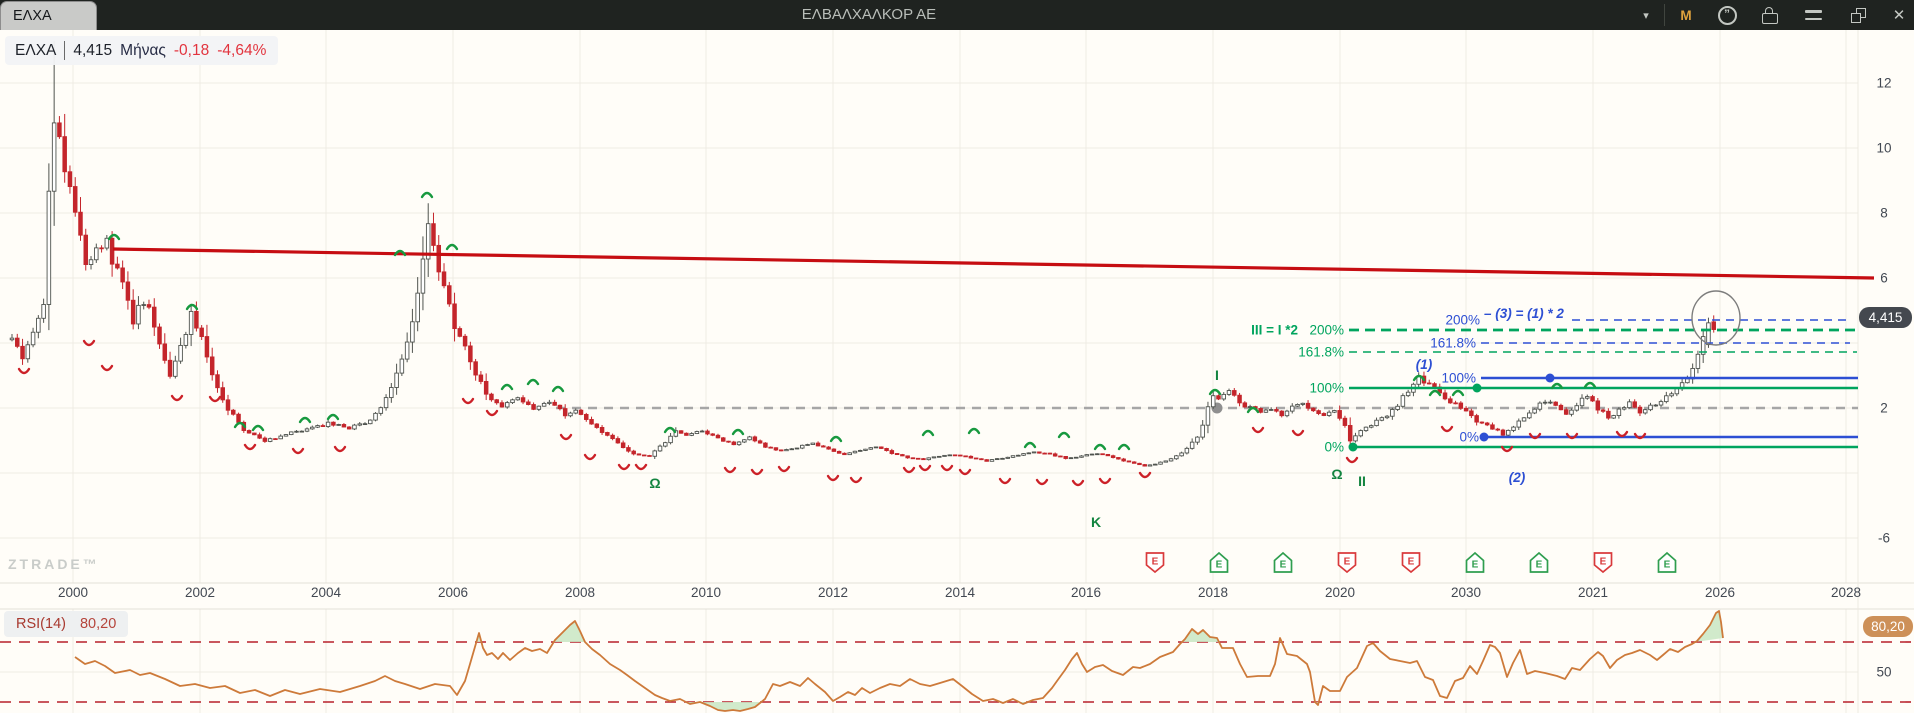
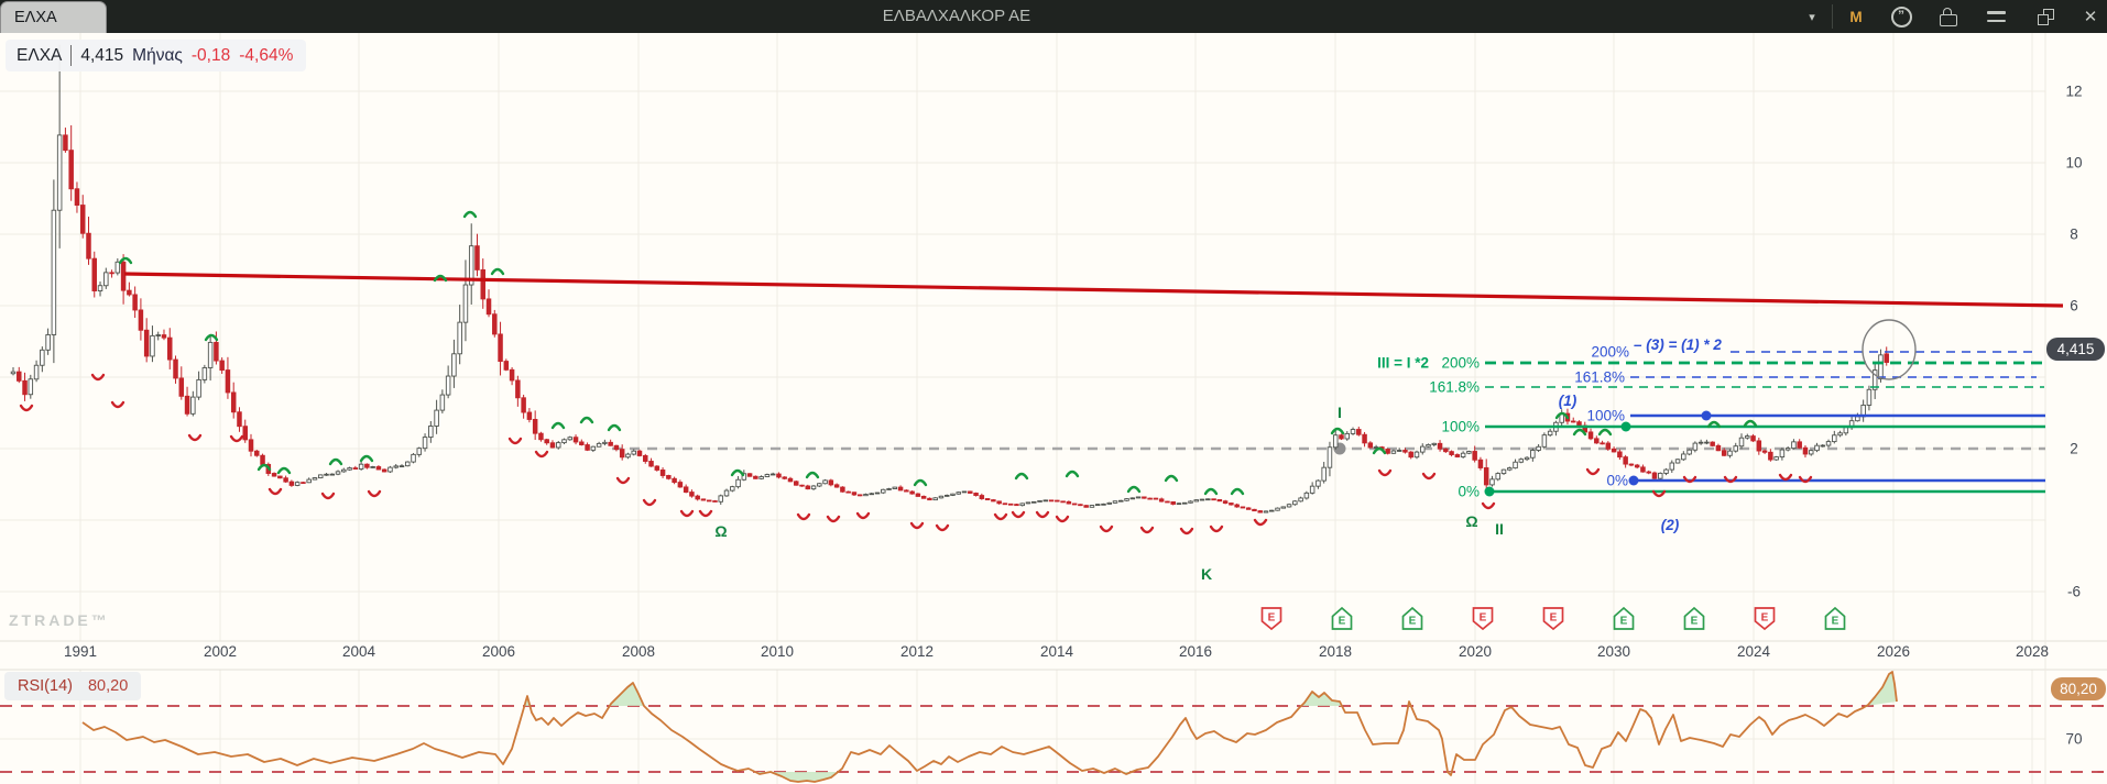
  12
  10
  8
  6
  2
  -6
- 2000
+ 1991
  2002
  2004
  2006
  2008
  2010
  2012
  2014
  2016
  2018
  2020
  2030
- 2021
+ 2024
  2026
  2028
  200%
  III = I *2
  161.8%
  100%
  0%
  200%
  – (3) = (1) * 2
  161.8%
  100%
  0%
  I
  Ω
  K
  Ω
  II
  (1)
  (2)
  E
  E
  E
  E
  E
  E
  E
  E
  E
- 50
+ 70
  ΕΛΧΑ
  ΕΛΒΑΛΧΑΛΚΟΡ ΑΕ
  ▾
  M
  ”
  ✕
  ΕΛΧΑ
  4,415
  Μήνας
  -0,18
  -4,64%
  ZTRADE™
  RSI(14)
  80,20
  4,415
  80,20
